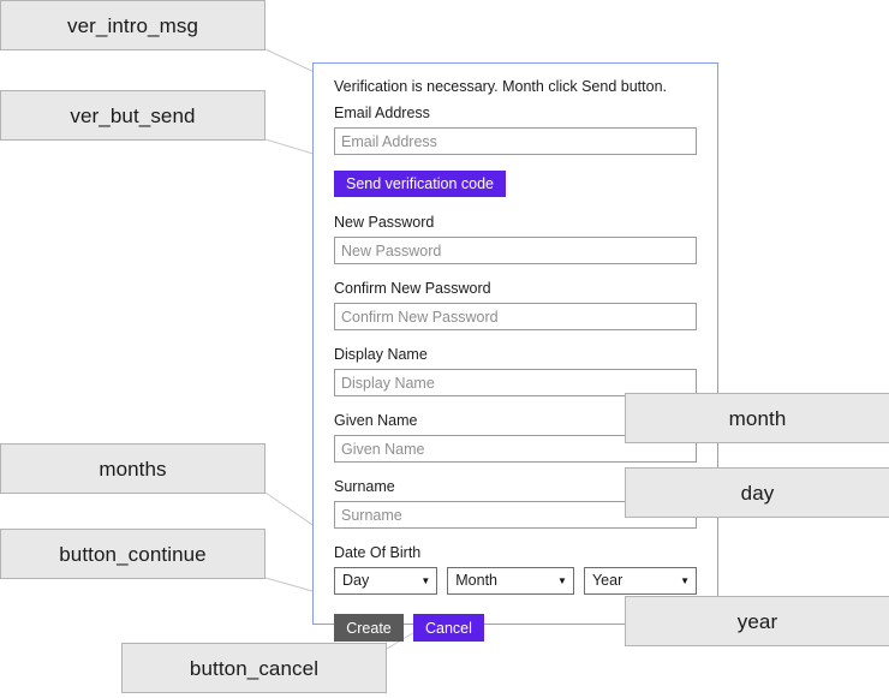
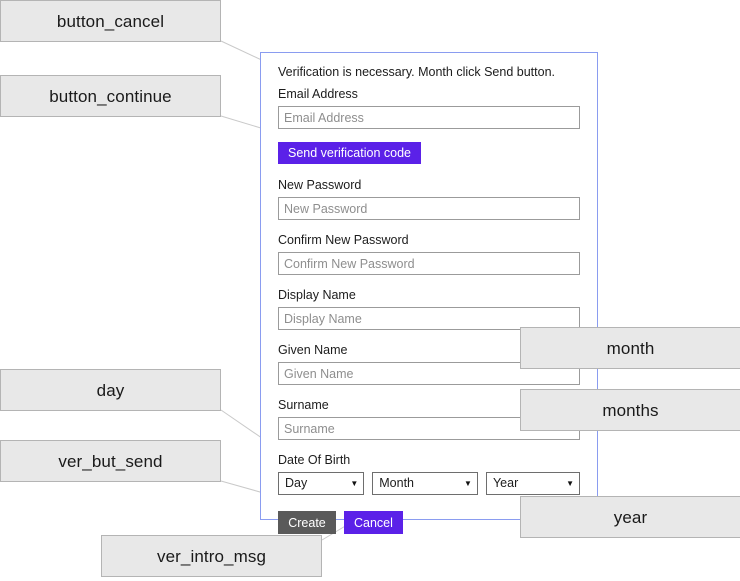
  Verification is necessary. Month click Send button.
  Email Address
  Email Address
  Send verification code
  New Password
  New Password
  Confirm New Password
  Confirm New Password
  Display Name
  Display Name
  Given Name
  Given Name
  Surname
  Surname
  Date Of Birth
  Day
  ▼
  Month
  ▼
  Year
  ▼
  Create
  Cancel
- ver_intro_msg
+ button_cancel
- ver_but_send
+ button_continue
- months
+ day
- button_continue
+ ver_but_send
- button_cancel
+ ver_intro_msg
  month
- day
+ months
  year
